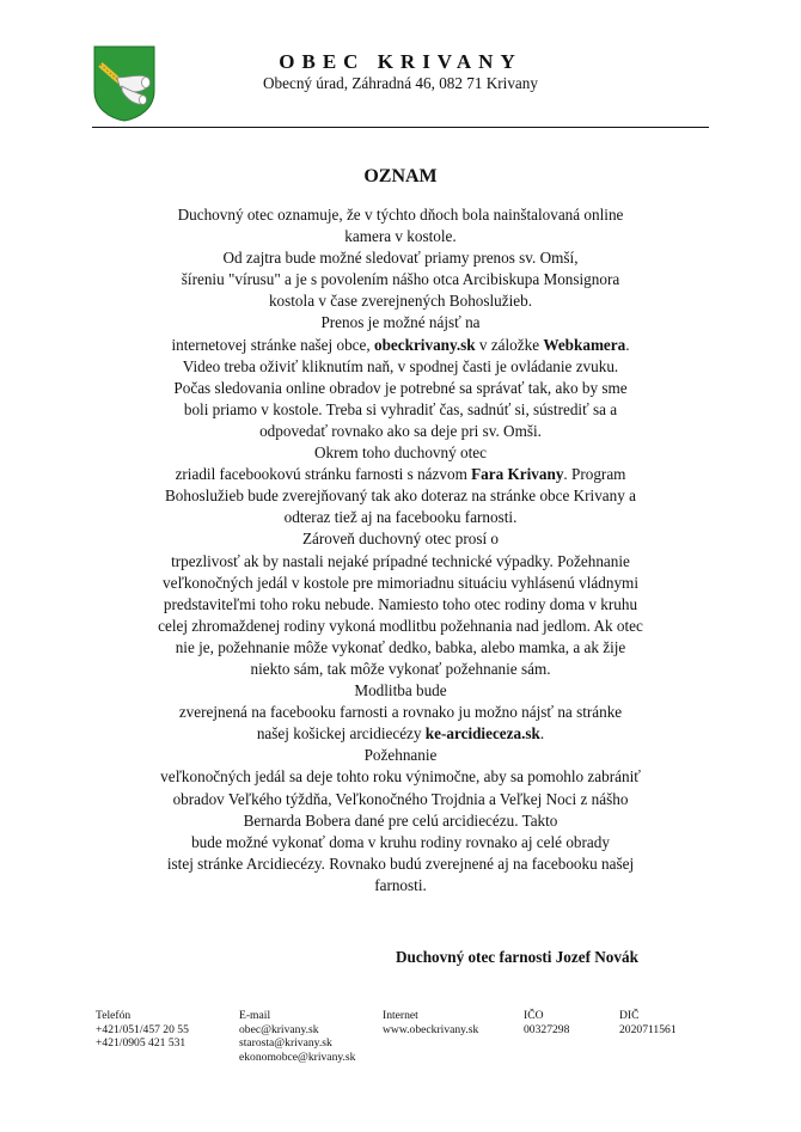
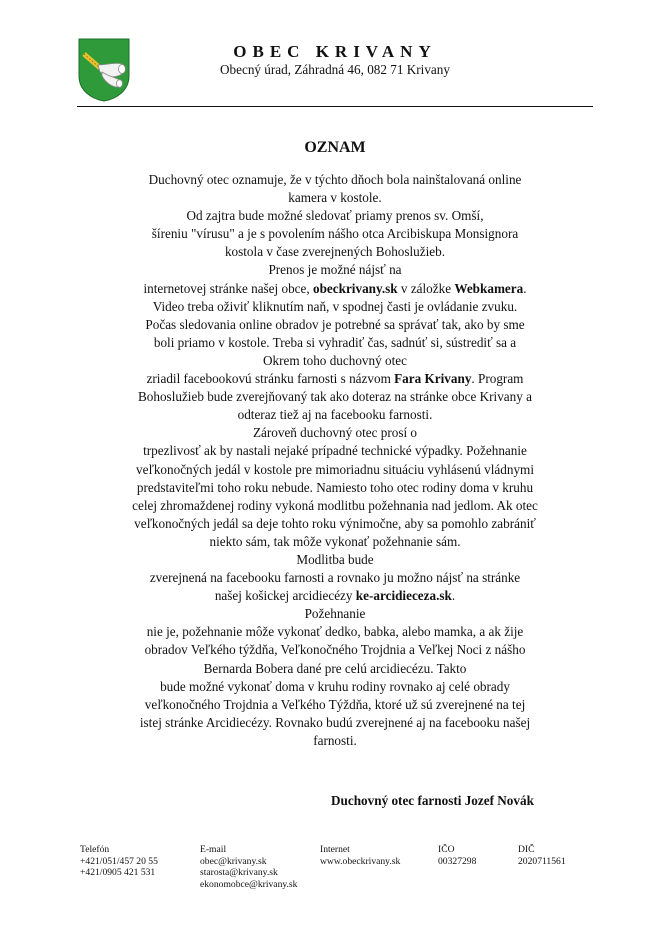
  OBEC KRIVANY
  Obecný úrad, Záhradná 46, 082 71 Krivany
  OZNAM
  Duchovný otec oznamuje, že v týchto dňoch bola nainštalovaná online
  kamera v kostole.
  Od zajtra bude možné sledovať priamy prenos sv. Omší,
  šíreniu "vírusu" a je s povolením nášho otca Arcibiskupa Monsignora
  kostola v čase zverejnených Bohoslužieb.
  Prenos je možné nájsť na
  internetovej stránke našej obce, obeckrivany.sk v záložke Webkamera.
  Video treba oživiť kliknutím naň, v spodnej časti je ovládanie zvuku.
  Počas sledovania online obradov je potrebné sa správať tak, ako by sme
  boli priamo v kostole. Treba si vyhradiť čas, sadnúť si, sústrediť sa a
- odpovedať rovnako ako sa deje pri sv. Omši.
  Okrem toho duchovný otec
  zriadil facebookovú stránku farnosti s názvom Fara Krivany. Program
  Bohoslužieb bude zverejňovaný tak ako doteraz na stránke obce Krivany a
  odteraz tiež aj na facebooku farnosti.
  Zároveň duchovný otec prosí o
  trpezlivosť ak by nastali nejaké prípadné technické výpadky. Požehnanie
  veľkonočných jedál v kostole pre mimoriadnu situáciu vyhlásenú vládnymi
  predstaviteľmi toho roku nebude. Namiesto toho otec rodiny doma v kruhu
  celej zhromaždenej rodiny vykoná modlitbu požehnania nad jedlom. Ak otec
- nie je, požehnanie môže vykonať dedko, babka, alebo mamka, a ak žije
+ veľkonočných jedál sa deje tohto roku výnimočne, aby sa pomohlo zabrániť
  niekto sám, tak môže vykonať požehnanie sám.
  Modlitba bude
  zverejnená na facebooku farnosti a rovnako ju možno nájsť na stránke
  našej košickej arcidiecézy ke-arcidieceza.sk.
  Požehnanie
- veľkonočných jedál sa deje tohto roku výnimočne, aby sa pomohlo zabrániť
+ nie je, požehnanie môže vykonať dedko, babka, alebo mamka, a ak žije
  obradov Veľkého týždňa, Veľkonočného Trojdnia a Veľkej Noci z nášho
  Bernarda Bobera dané pre celú arcidiecézu. Takto
  bude možné vykonať doma v kruhu rodiny rovnako aj celé obrady
+ veľkonočného Trojdnia a Veľkého Týždňa, ktoré už sú zverejnené na tej
  istej stránke Arcidiecézy. Rovnako budú zverejnené aj na facebooku našej
  farnosti.
  Duchovný otec farnosti Jozef Novák
  Telefón
  +421/051/457 20 55
  +421/0905 421 531
  E-mail
  obec@krivany.sk
  starosta@krivany.sk
  ekonomobce@krivany.sk
  Internet
  www.obeckrivany.sk
  IČO
  00327298
  DIČ
  2020711561
